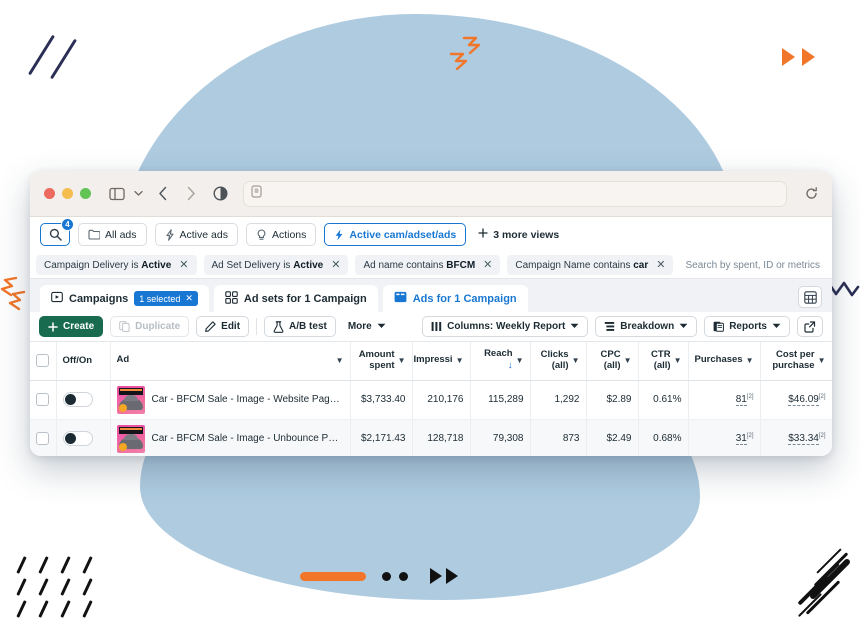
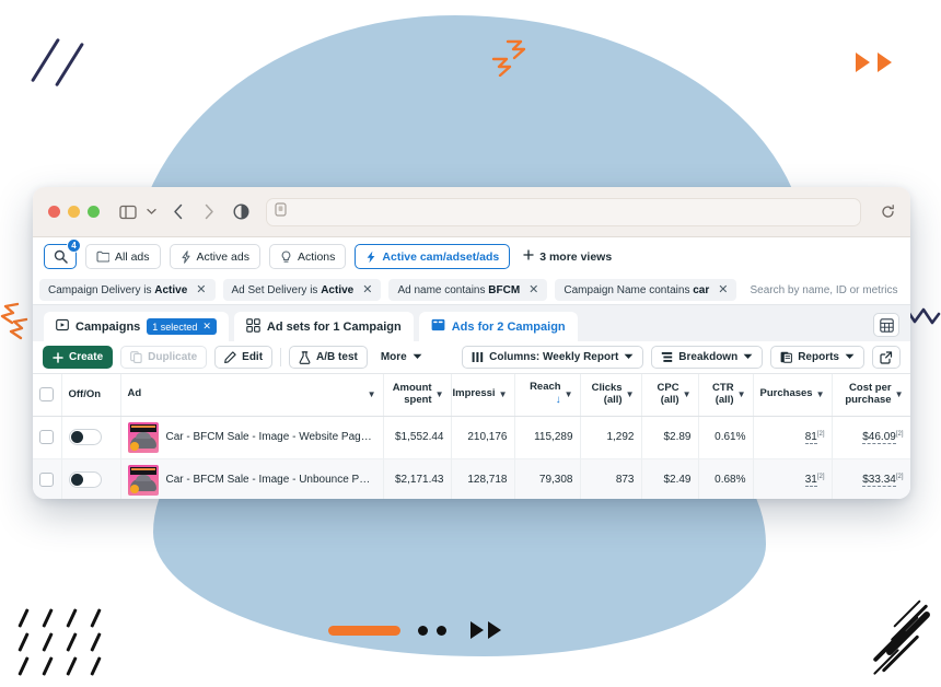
  4
  All ads
  Active ads
  Actions
  Active cam/adset/ads
  3 more views
  Campaign Delivery is Active
  ✕
  Ad Set Delivery is Active
  ✕
  Ad name contains BFCM
  ✕
  Campaign Name contains car
  ✕
- Search by spent, ID or metrics
+ Search by name, ID or metrics
  Campaigns
  1 selected
  ✕
  Ad sets for 1 Campaign
- Ads for 1 Campaign
+ Ads for 2 Campaign
  Create
  Duplicate
  Edit
  A/B test
  More
  Columns: Weekly Report
  Breakdown
  Reports
  	Off/On	Ad ▼	Amount spent ▼	Impressi ▼	Reach ↓ ▼	Clicks (all) ▼	CPC (all) ▼	CTR (all) ▼	Purchases ▼	Cost per purchase ▼
- 		Car - BFCM Sale - Image - Website Page -	$3,733.40	210,176	115,289	1,292	$2.89	0.61%	81	$46.09
+ 		Car - BFCM Sale - Image - Website Page -	$1,552.44	210,176	115,289	1,292	$2.89	0.61%	81	$46.09
  		Car - BFCM Sale - Image - Unbounce Page	$2,171.43	128,718	79,308	873	$2.49	0.68%	31	$33.34
